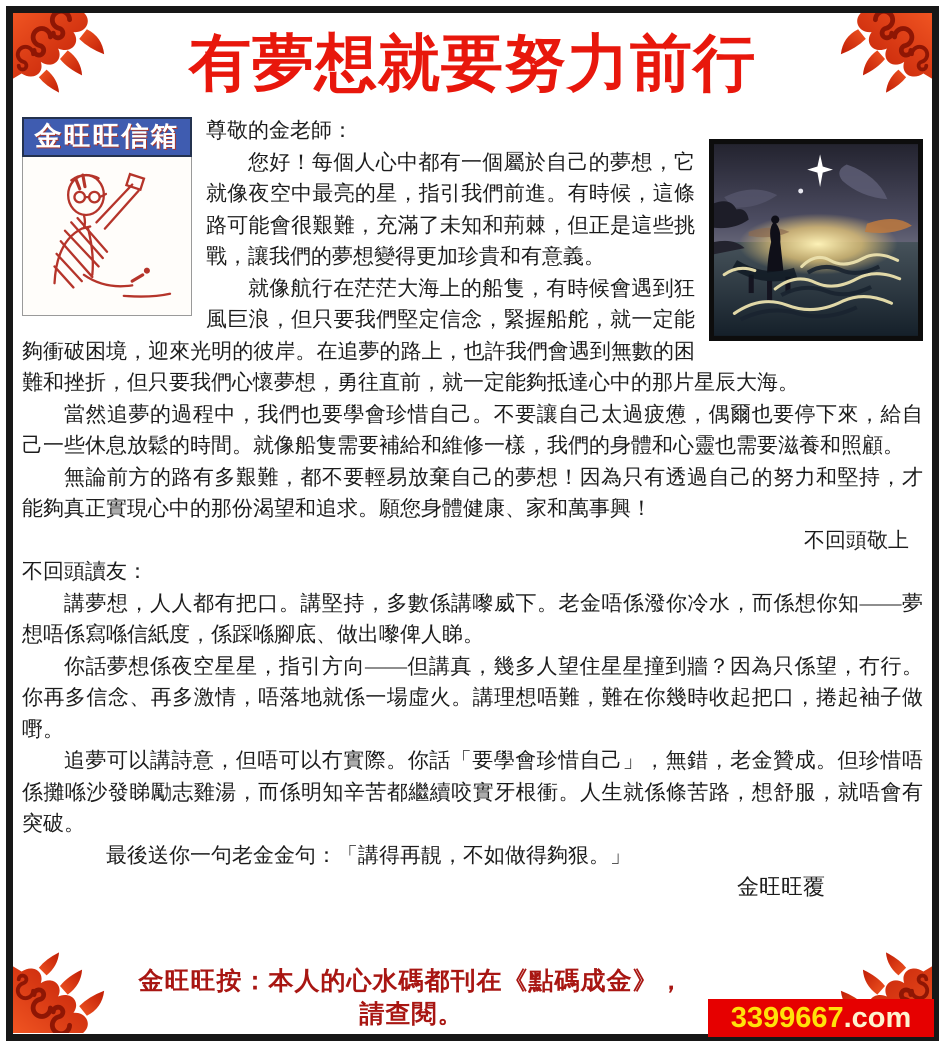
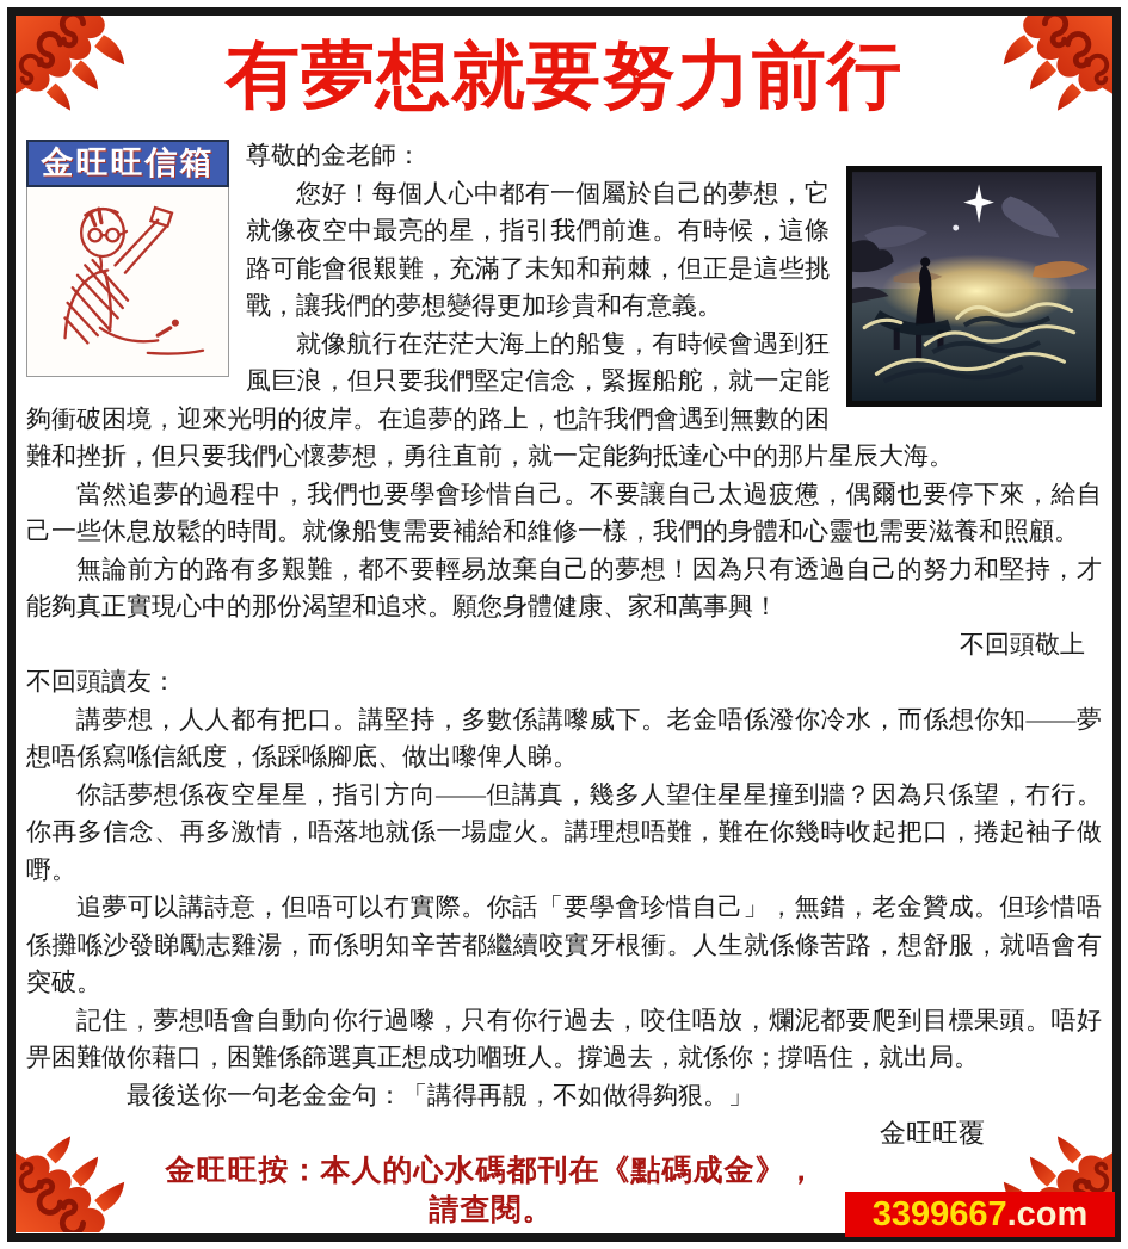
  有夢想就要努力前行
  金旺旺信箱
  尊敬的金老師：
  您好！每個人心中都有一個屬於自己的夢想，它就像夜空中最亮的星，指引我們前進。有時候，這條路可能會很艱難，充滿了未知和荊棘，但正是這些挑戰，讓我們的夢想變得更加珍貴和有意義。
  就像航行在茫茫大海上的船隻，有時候會遇到狂風巨浪，但只要我們堅定信念，緊握船舵，就一定能夠衝破困境，迎來光明的彼岸。在追夢的路上，也許我們會遇到無數的困難和挫折，但只要我們心懷夢想，勇往直前，就一定能夠抵達心中的那片星辰大海。
  當然追夢的過程中，我們也要學會珍惜自己。不要讓自己太過疲憊，偶爾也要停下來，給自己一些休息放鬆的時間。就像船隻需要補給和維修一樣，我們的身體和心靈也需要滋養和照顧。
  無論前方的路有多艱難，都不要輕易放棄自己的夢想！因為只有透過自己的努力和堅持，才能夠真正實現心中的那份渴望和追求。願您身體健康、家和萬事興！
  不回頭敬上
  不回頭讀友：
  講夢想，人人都有把口。講堅持，多數係講嚟威下。老金唔係潑你冷水，而係想你知——夢想唔係寫喺信紙度，係踩喺腳底、做出嚟俾人睇。
  你話夢想係夜空星星，指引方向——但講真，幾多人望住星星撞到牆？因為只係望，冇行。你再多信念、再多激情，唔落地就係一場虛火。講理想唔難，難在你幾時收起把口，捲起袖子做嘢。
  追夢可以講詩意，但唔可以冇實際。你話「要學會珍惜自己」，無錯，老金贊成。但珍惜唔係攤喺沙發睇勵志雞湯，而係明知辛苦都繼續咬實牙根衝。人生就係條苦路，想舒服，就唔會有突破。
+ 記住，夢想唔會自動向你行過嚟，只有你行過去，咬住唔放，爛泥都要爬到目標果頭。唔好畀困難做你藉口，困難係篩選真正想成功嗰班人。撐過去，就係你；撐唔住，就出局。
  最後送你一句老金金句：「講得再靚，不如做得夠狠。」
  金旺旺覆
  金旺旺按：本人的心水碼都刊在《點碼成金》，請查閱。
  3399667
  .com
